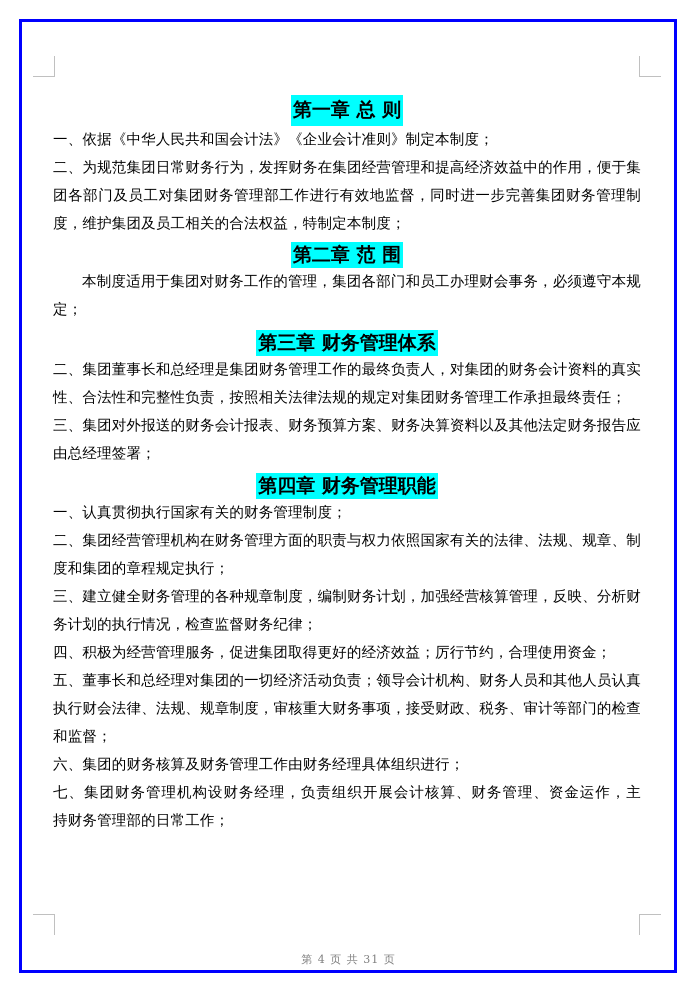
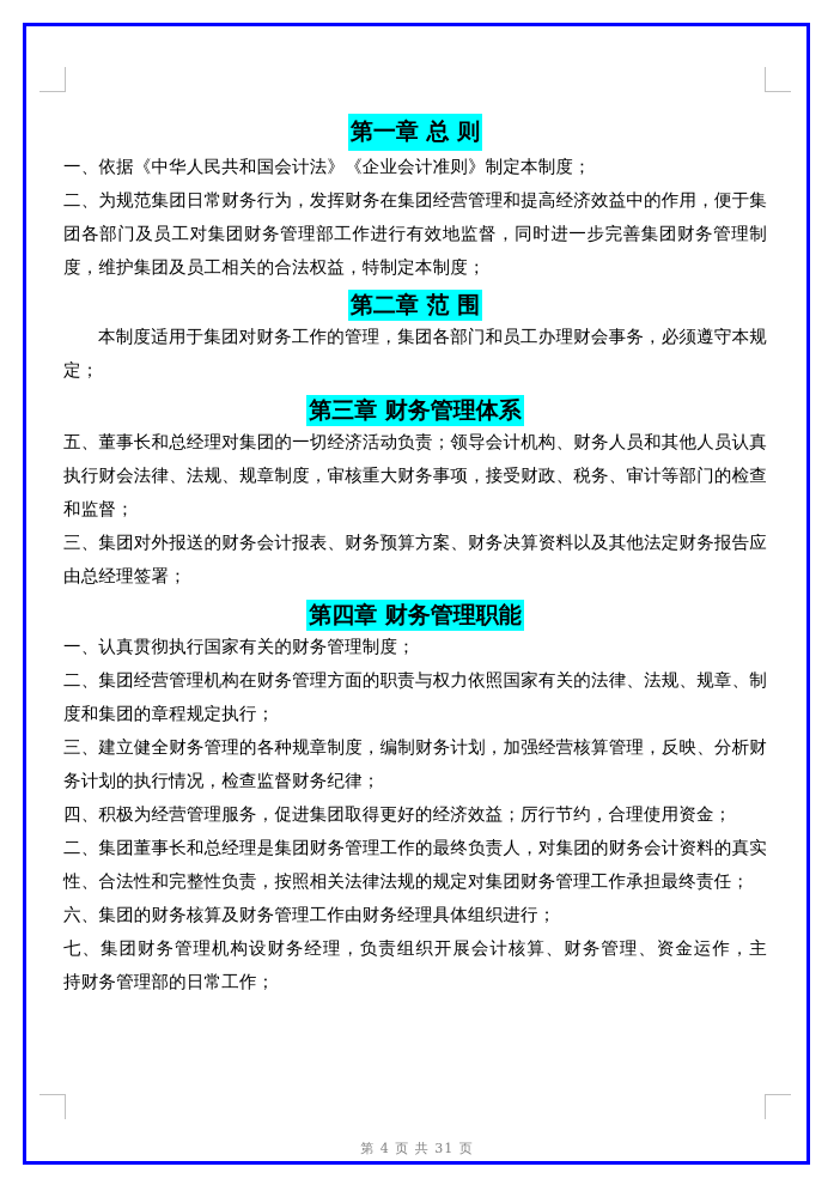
  第一章 总 则
  一、依据《中华人民共和国会计法》《企业会计准则》制定本制度；
  二、为规范集团日常财务行为，发挥财务在集团经营管理和提高经济效益中的作用，便于集团各部门及员工对集团财务管理部工作进行有效地监督，同时进一步完善集团财务管理制度，维护集团及员工相关的合法权益，特制定本制度；
  第二章 范 围
  本制度适用于集团对财务工作的管理，集团各部门和员工办理财会事务，必须遵守本规定；
  第三章 财务管理体系
- 二、集团董事长和总经理是集团财务管理工作的最终负责人，对集团的财务会计资料的真实性、合法性和完整性负责，按照相关法律法规的规定对集团财务管理工作承担最终责任；
+ 五、董事长和总经理对集团的一切经济活动负责；领导会计机构、财务人员和其他人员认真执行财会法律、法规、规章制度，审核重大财务事项，接受财政、税务、审计等部门的检查和监督；
  三、集团对外报送的财务会计报表、财务预算方案、财务决算资料以及其他法定财务报告应由总经理签署；
  第四章 财务管理职能
  一、认真贯彻执行国家有关的财务管理制度；
  二、集团经营管理机构在财务管理方面的职责与权力依照国家有关的法律、法规、规章、制度和集团的章程规定执行；
  三、建立健全财务管理的各种规章制度，编制财务计划，加强经营核算管理，反映、分析财务计划的执行情况，检查监督财务纪律；
  四、积极为经营管理服务，促进集团取得更好的经济效益；厉行节约，合理使用资金；
- 五、董事长和总经理对集团的一切经济活动负责；领导会计机构、财务人员和其他人员认真执行财会法律、法规、规章制度，审核重大财务事项，接受财政、税务、审计等部门的检查和监督；
+ 二、集团董事长和总经理是集团财务管理工作的最终负责人，对集团的财务会计资料的真实性、合法性和完整性负责，按照相关法律法规的规定对集团财务管理工作承担最终责任；
  六、集团的财务核算及财务管理工作由财务经理具体组织进行；
  七、集团财务管理机构设财务经理，负责组织开展会计核算、财务管理、资金运作，主 持财务管理部的日常工作；
  第 4 页 共 31 页
